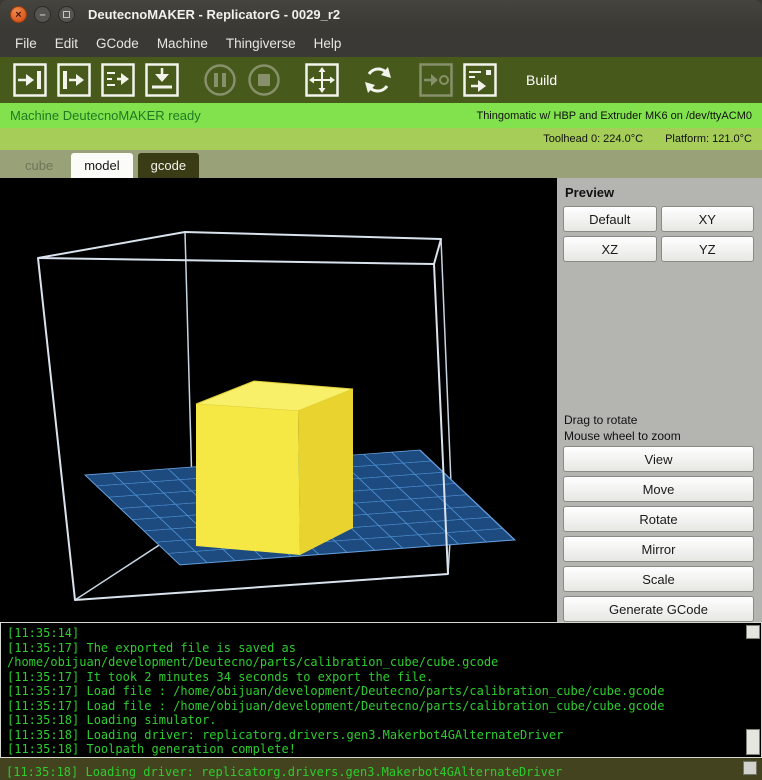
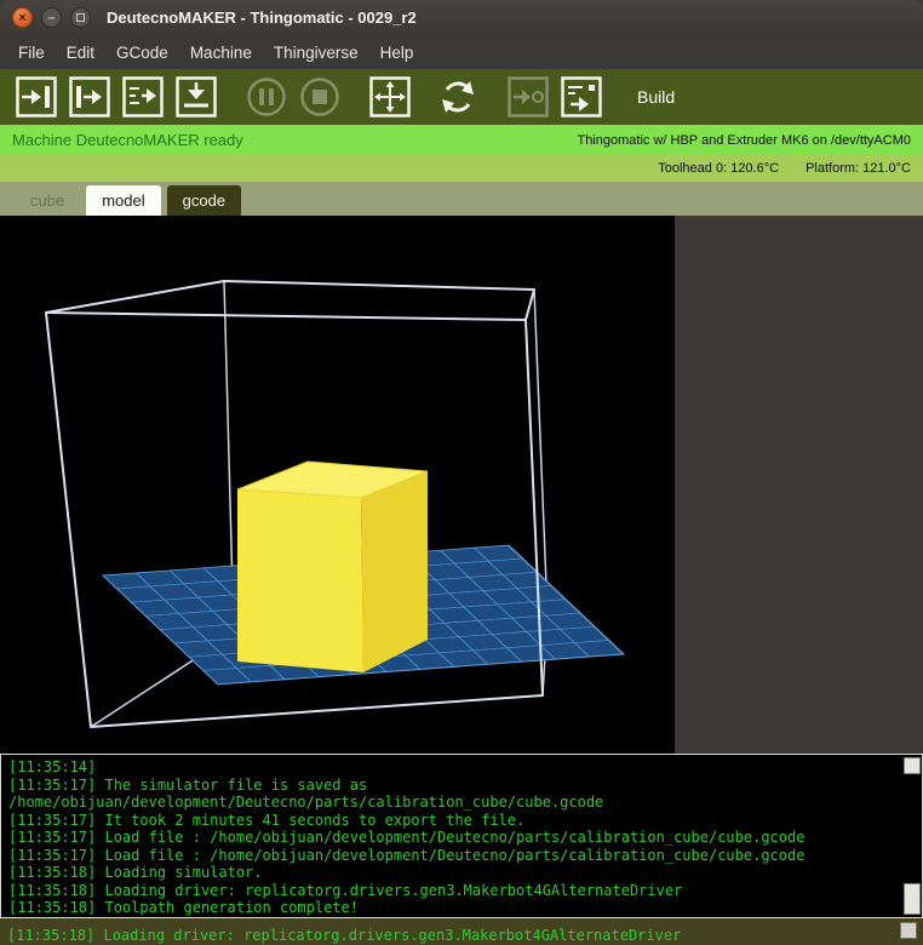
  ×
  –
- DeutecnoMAKER - ReplicatorG - 0029_r2
+ DeutecnoMAKER - Thingomatic - 0029_r2
  File
  Edit
  GCode
  Machine
  Thingiverse
  Help
  Build
  Machine DeutecnoMAKER ready
  Thingomatic w/ HBP and Extruder MK6 on /dev/ttyACM0
- Toolhead 0: 224.0°C
+ Toolhead 0: 120.6°C
  Platform: 121.0°C
  cube
  model
  gcode
- Preview
- Default
- XY
- XZ
- YZ
- Drag to rotate
- Mouse wheel to zoom
- View
- Move
- Rotate
- Mirror
- Scale
- Generate GCode
  [11:35:14]
- [11:35:17] The exported file is saved as
+ [11:35:17] The simulator file is saved as
  /home/obijuan/development/Deutecno/parts/calibration_cube/cube.gcode
- [11:35:17] It took 2 minutes 34 seconds to export the file.
+ [11:35:17] It took 2 minutes 41 seconds to export the file.
  [11:35:17] Load file : /home/obijuan/development/Deutecno/parts/calibration_cube/cube.gcode
  [11:35:17] Load file : /home/obijuan/development/Deutecno/parts/calibration_cube/cube.gcode
  [11:35:18] Loading simulator.
  [11:35:18] Loading driver: replicatorg.drivers.gen3.Makerbot4GAlternateDriver
  [11:35:18] Toolpath generation complete!
  [11:35:18] Loading driver: replicatorg.drivers.gen3.Makerbot4GAlternateDriver
